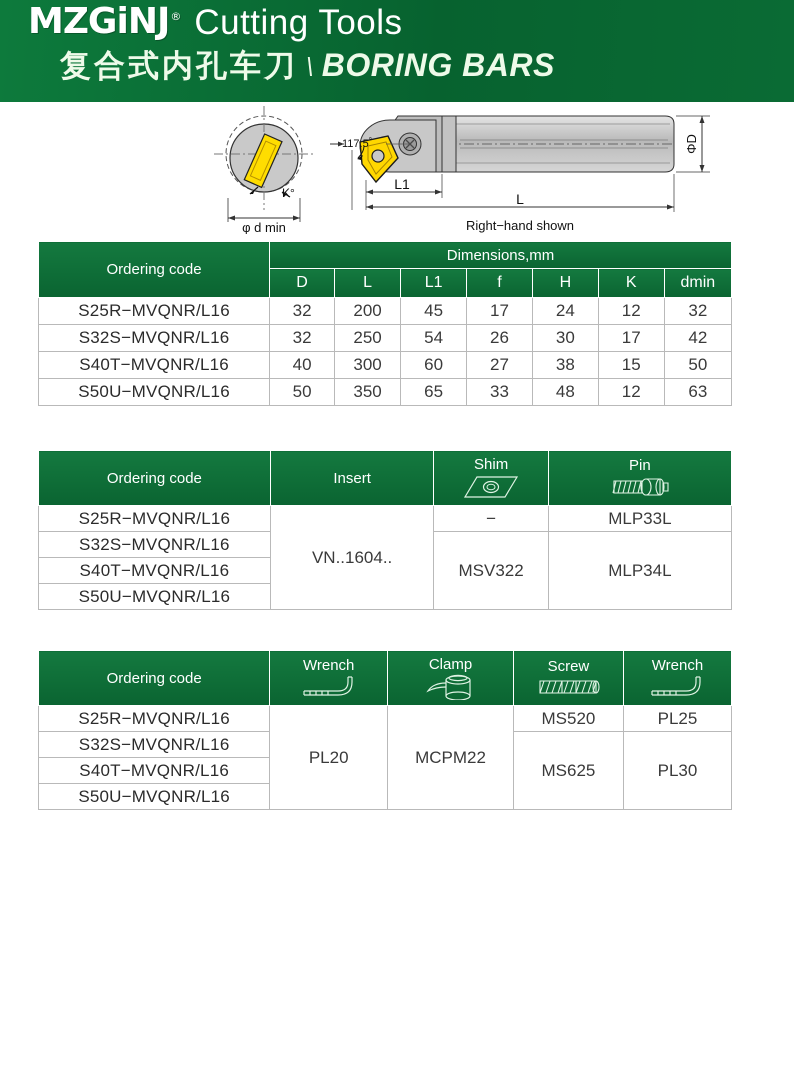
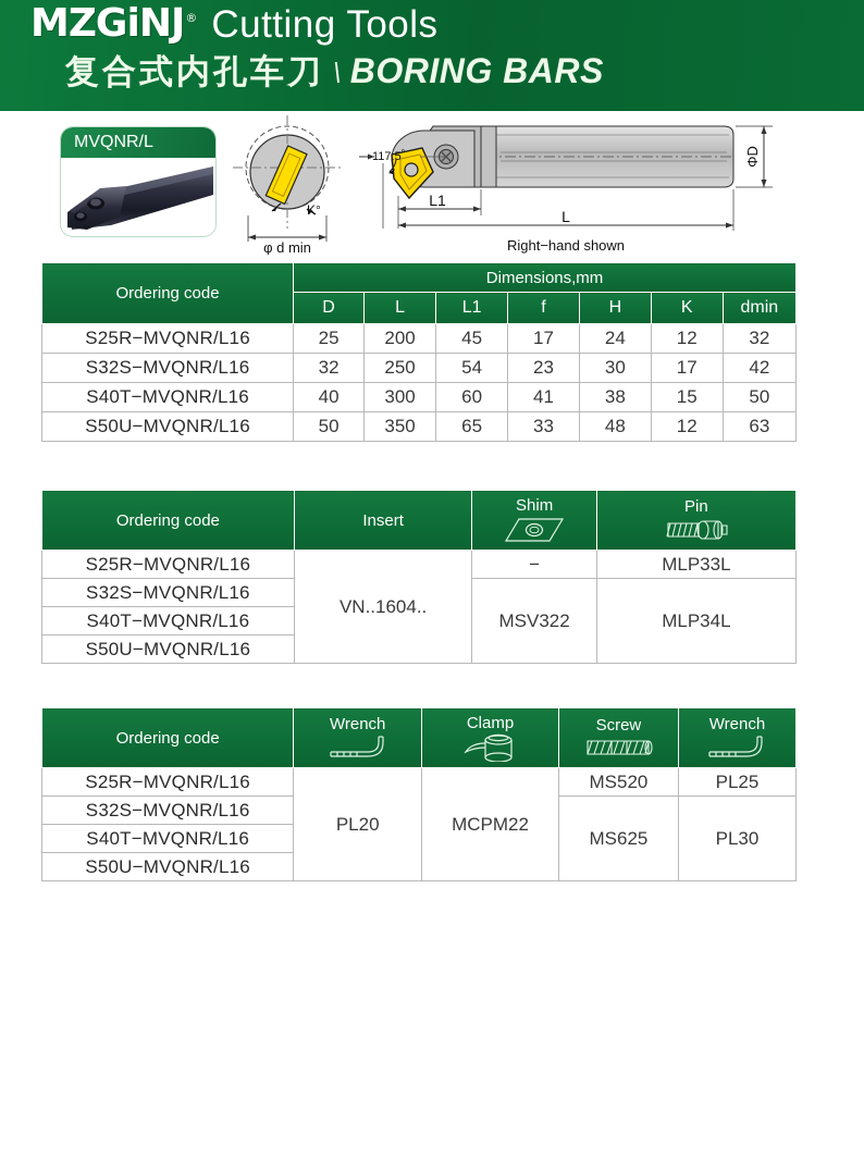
  MZGiNJ®
  Cutting Tools
  复合式内孔车刀
  \
  BORING BARS
+ MVQNR/L
  K°
  φ d min
  117.5°
  L1
  L
  Right−hand shown
  Ordering code	Dimensions,mm
  D	L	L1	f	H	K	dmin
- S25R−MVQNR/L16	32	200	45	17	24	12	32
+ S25R−MVQNR/L16	25	200	45	17	24	12	32
- S32S−MVQNR/L16	32	250	54	26	30	17	42
+ S32S−MVQNR/L16	32	250	54	23	30	17	42
- S40T−MVQNR/L16	40	300	60	27	38	15	50
+ S40T−MVQNR/L16	40	300	60	41	38	15	50
  S50U−MVQNR/L16	50	350	65	33	48	12	63
  Ordering code	Insert	Shim	Pin
  S25R−MVQNR/L16	VN..1604..	−	MLP33L
  S32S−MVQNR/L16	MSV322	MLP34L
  S40T−MVQNR/L16
  S50U−MVQNR/L16
  Ordering code	Wrench	Clamp	Screw	Wrench
  S25R−MVQNR/L16	PL20	MCPM22	MS520	PL25
  S32S−MVQNR/L16	MS625	PL30
  S40T−MVQNR/L16
  S50U−MVQNR/L16
